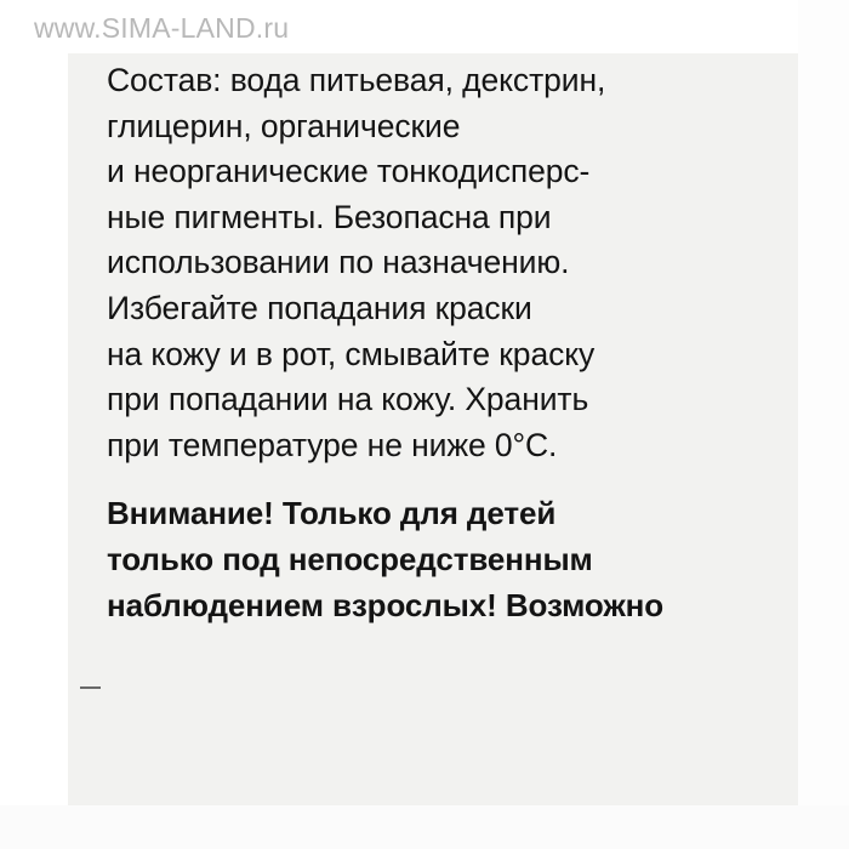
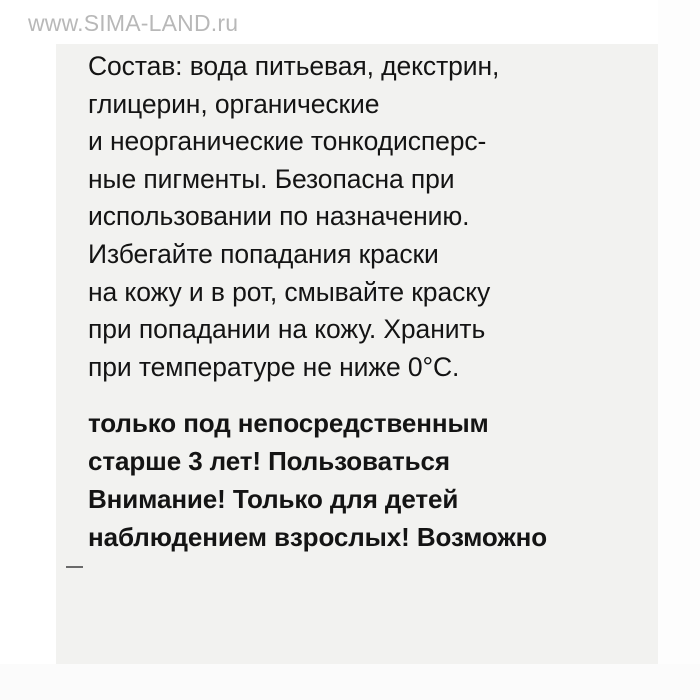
  www.SIMA-LAND.ru
  Состав: вода питьевая, декстрин,
  глицерин, органические
  и неорганические тонкодисперс-
  ные пигменты. Безопасна при
  использовании по назначению.
  Избегайте попадания краски
  на кожу и в рот, смывайте краску
  при попадании на кожу. Хранить
  при температуре не ниже 0°С.
- Внимание! Только для детей
+ только под непосредственным
+ старше 3 лет! Пользоваться
- только под непосредственным
+ Внимание! Только для детей
  наблюдением взрослых! Возможно
